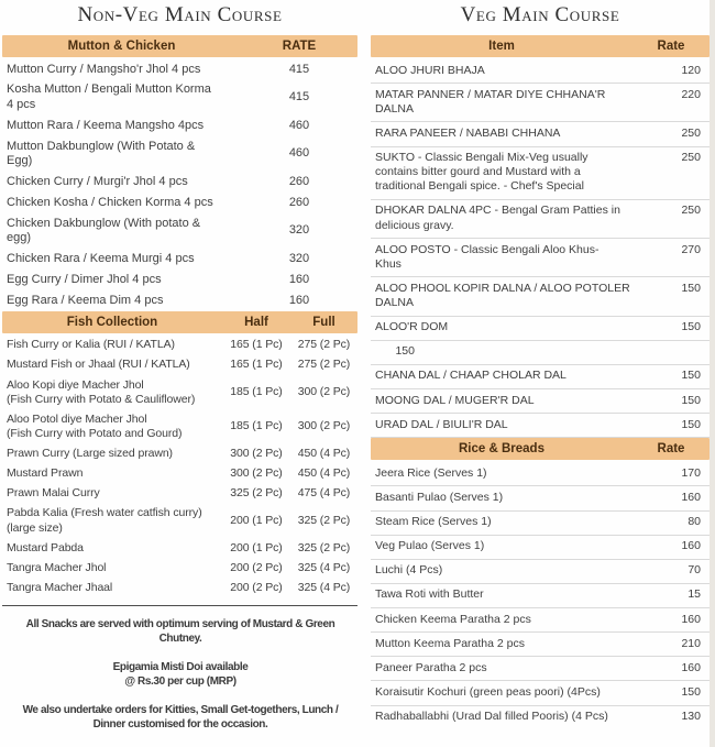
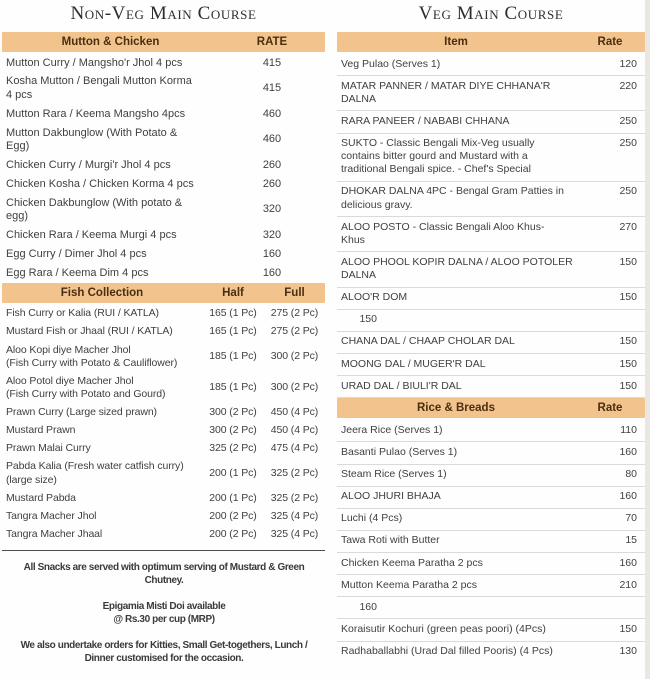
  Non-Veg Main Course
  Mutton & Chicken
  RATE
  Mutton Curry / Mangsho'r Jhol 4 pcs
  415
  Kosha Mutton / Bengali Mutton Korma
  4 pcs
  415
  Mutton Rara / Keema Mangsho 4pcs
  460
  Mutton Dakbunglow (With Potato &
  Egg)
  460
  Chicken Curry / Murgi'r Jhol 4 pcs
  260
  Chicken Kosha / Chicken Korma 4 pcs
  260
  Chicken Dakbunglow (With potato &
  egg)
  320
  Chicken Rara / Keema Murgi 4 pcs
  320
  Egg Curry / Dimer Jhol 4 pcs
  160
  Egg Rara / Keema Dim 4 pcs
  160
  Fish Collection
  Half
  Full
  Fish Curry or Kalia (RUI / KATLA)
  165 (1 Pc)
  275 (2 Pc)
  Mustard Fish or Jhaal (RUI / KATLA)
  165 (1 Pc)
  275 (2 Pc)
  Aloo Kopi diye Macher Jhol
  (Fish Curry with Potato & Cauliflower)
  185 (1 Pc)
  300 (2 Pc)
  Aloo Potol diye Macher Jhol
  (Fish Curry with Potato and Gourd)
  185 (1 Pc)
  300 (2 Pc)
  Prawn Curry (Large sized prawn)
  300 (2 Pc)
  450 (4 Pc)
  Mustard Prawn
  300 (2 Pc)
  450 (4 Pc)
  Prawn Malai Curry
  325 (2 Pc)
  475 (4 Pc)
  Pabda Kalia (Fresh water catfish curry)
  (large size)
  200 (1 Pc)
  325 (2 Pc)
  Mustard Pabda
  200 (1 Pc)
  325 (2 Pc)
  Tangra Macher Jhol
  200 (2 Pc)
  325 (4 Pc)
  Tangra Macher Jhaal
  200 (2 Pc)
  325 (4 Pc)
  All Snacks are served with optimum serving of Mustard & Green
  Chutney.
  Epigamia Misti Doi available
  @ Rs.30 per cup (MRP)
  We also undertake orders for Kitties, Small Get-togethers, Lunch /
  Dinner customised for the occasion.
  Veg Main Course
  Item
  Rate
- ALOO JHURI BHAJA
+ Veg Pulao (Serves 1)
  120
  MATAR PANNER / MATAR DIYE CHHANA'R
  DALNA
  220
  RARA PANEER / NABABI CHHANA
  250
  SUKTO - Classic Bengali Mix-Veg usually
  contains bitter gourd and Mustard with a
  traditional Bengali spice. - Chef's Special
  250
  DHOKAR DALNA 4PC - Bengal Gram Patties in
  delicious gravy.
  250
  ALOO POSTO - Classic Bengali Aloo Khus-
  Khus
  270
  ALOO PHOOL KOPIR DALNA / ALOO POTOLER
  DALNA
  150
  ALOO'R DOM
  150
  150
  CHANA DAL / CHAAP CHOLAR DAL
  150
  MOONG DAL / MUGER'R DAL
  150
  URAD DAL / BIULI'R DAL
  150
  Rice & Breads
  Rate
  Jeera Rice (Serves 1)
- 170
+ 110
  Basanti Pulao (Serves 1)
  160
  Steam Rice (Serves 1)
  80
- Veg Pulao (Serves 1)
+ ALOO JHURI BHAJA
  160
  Luchi (4 Pcs)
  70
  Tawa Roti with Butter
  15
  Chicken Keema Paratha 2 pcs
  160
  Mutton Keema Paratha 2 pcs
  210
- Paneer Paratha 2 pcs
  160
  Koraisutir Kochuri (green peas poori) (4Pcs)
  150
  Radhaballabhi (Urad Dal filled Pooris) (4 Pcs)
  130
